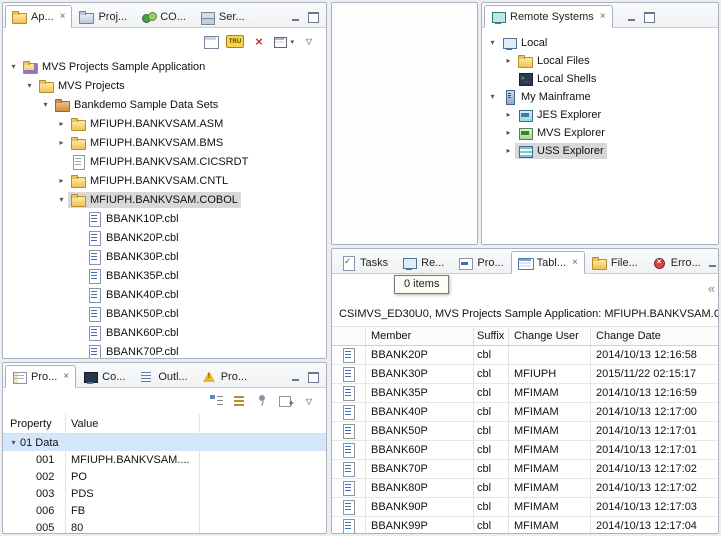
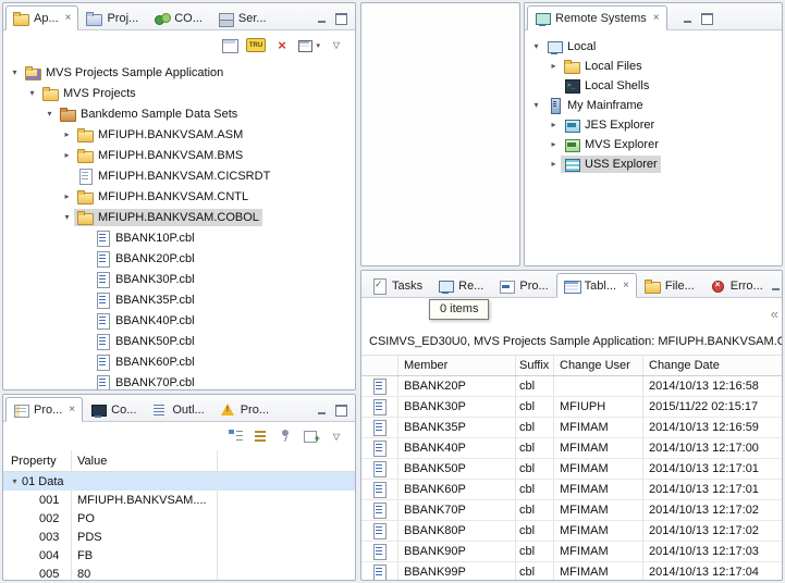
  Ap...
  ×
  Proj...
  CO...
  Ser...
  ×
  ▽
  ▾
  MVS Projects Sample Application
  ▾
  MVS Projects
  ▾
  Bankdemo Sample Data Sets
  ▸
  MFIUPH.BANKVSAM.ASM
  ▸
  MFIUPH.BANKVSAM.BMS
  MFIUPH.BANKVSAM.CICSRDT
  ▸
  MFIUPH.BANKVSAM.CNTL
  ▾
  MFIUPH.BANKVSAM.COBOL
  BBANK10P.cbl
  BBANK20P.cbl
  BBANK30P.cbl
  BBANK35P.cbl
  BBANK40P.cbl
  BBANK50P.cbl
  BBANK60P.cbl
  BBANK70P.cbl
  Remote Systems
  ×
  ▾
  Local
  ▸
  Local Files
  Local Shells
  ▾
  My Mainframe
  ▸
  JES Explorer
  ▸
  MVS Explorer
  ▸
  USS Explorer
  Pro...
  ×
  Co...
  Outl...
  Pro...
  ▽
  Property
  Value
  ▾
  01 Data
  001
  MFIUPH.BANKVSAM....
  002
  PO
  003
  PDS
- 006
+ 004
  FB
  005
  80
  Tasks
  Re...
  Pro...
  Tabl...
  ×
  File...
  Erro...
  «
  CSIMVS_ED30U0, MVS Projects Sample Application: MFIUPH.BANKVSAM.C
  Member
  Suffix
  Change User
  Change Date
  BBANK20P
  cbl
  2014/10/13 12:16:58
  BBANK30P
  cbl
  MFIUPH
  2015/11/22 02:15:17
  BBANK35P
  cbl
  MFIMAM
  2014/10/13 12:16:59
  BBANK40P
  cbl
  MFIMAM
  2014/10/13 12:17:00
  BBANK50P
  cbl
  MFIMAM
  2014/10/13 12:17:01
  BBANK60P
  cbl
  MFIMAM
  2014/10/13 12:17:01
  BBANK70P
  cbl
  MFIMAM
  2014/10/13 12:17:02
  BBANK80P
  cbl
  MFIMAM
  2014/10/13 12:17:02
  BBANK90P
  cbl
  MFIMAM
  2014/10/13 12:17:03
  BBANK99P
  cbl
  MFIMAM
  2014/10/13 12:17:04
  0 items
